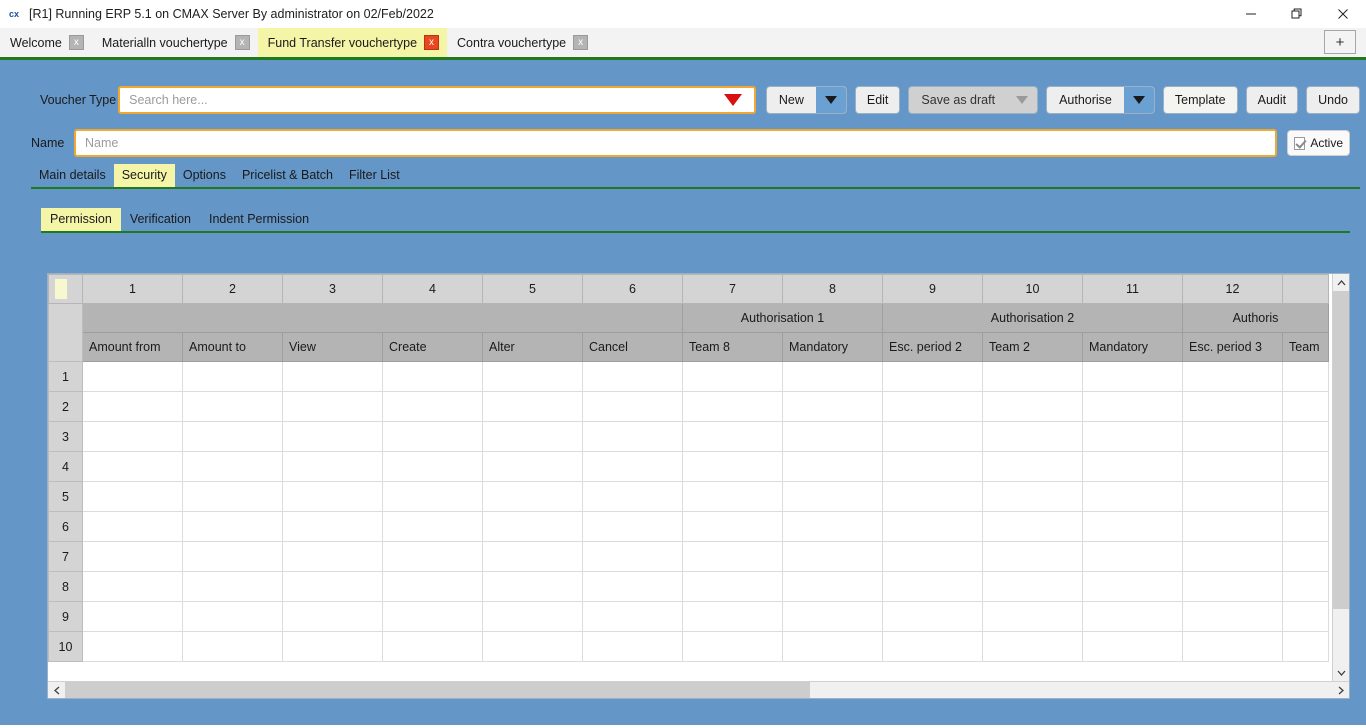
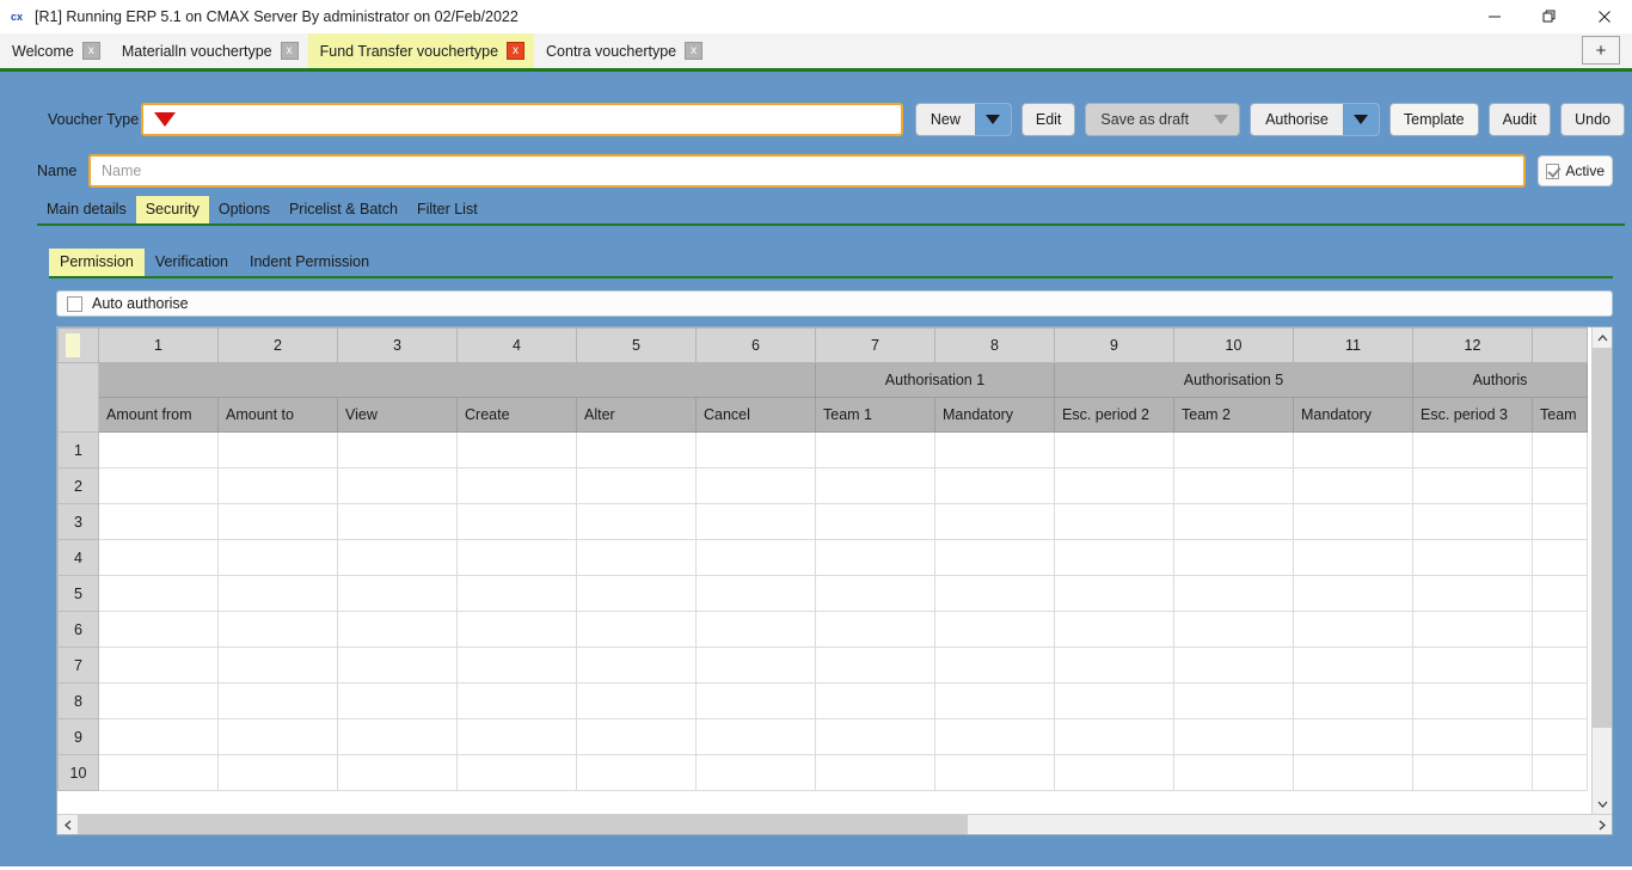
  cx
  [R1] Running ERP 5.1 on CMAX Server By administrator on 02/Feb/2022
  Welcome
  x
  Materialln vouchertype
  x
  Fund Transfer vouchertype
  x
  Contra vouchertype
  x
  +
  Voucher Type
- Search here...
  New
  Edit
  Save as draft
  Authorise
  Template
  Audit
  Undo
  Name
  Name
  Active
  Main details
  Security
  Options
  Pricelist & Batch
  Filter List
  Permission
  Verification
  Indent Permission
+ Auto authorise
  	1	2	3	4	5	6	7	8	9	10	11	12
- 		Authorisation 1	Authorisation 2	Authoris
+ 		Authorisation 1	Authorisation 5	Authoris
- Amount from	Amount to	View	Create	Alter	Cancel	Team 8	Mandatory	Esc. period 2	Team 2	Mandatory	Esc. period 3	Team
+ Amount from	Amount to	View	Create	Alter	Cancel	Team 1	Mandatory	Esc. period 2	Team 2	Mandatory	Esc. period 3	Team
  1
  2
  3
  4
  5
  6
  7
  8
  9
  10
